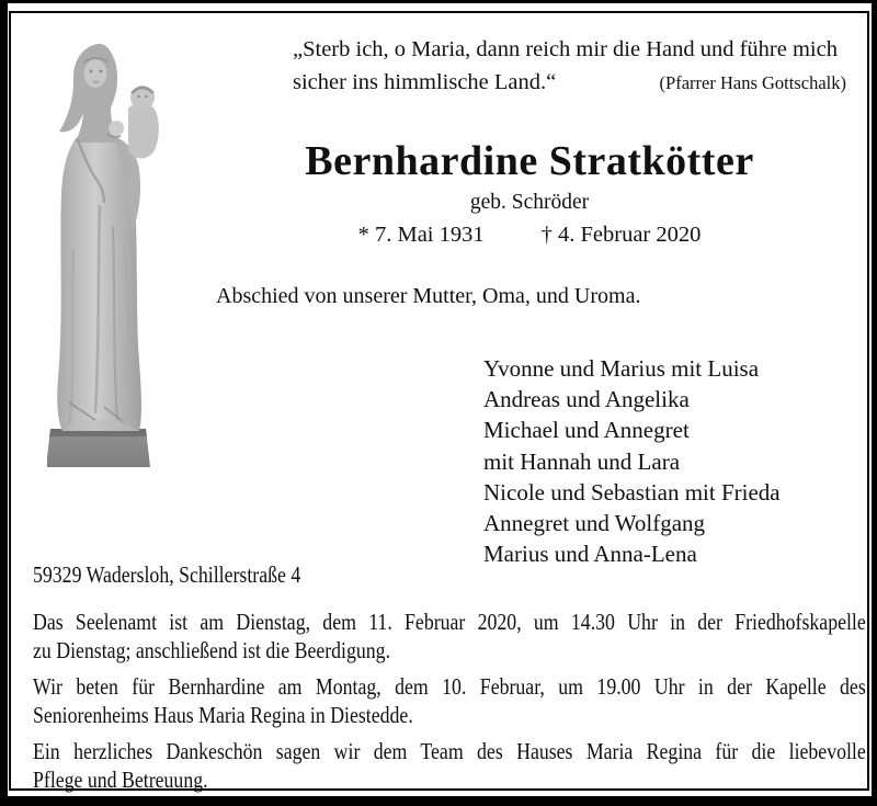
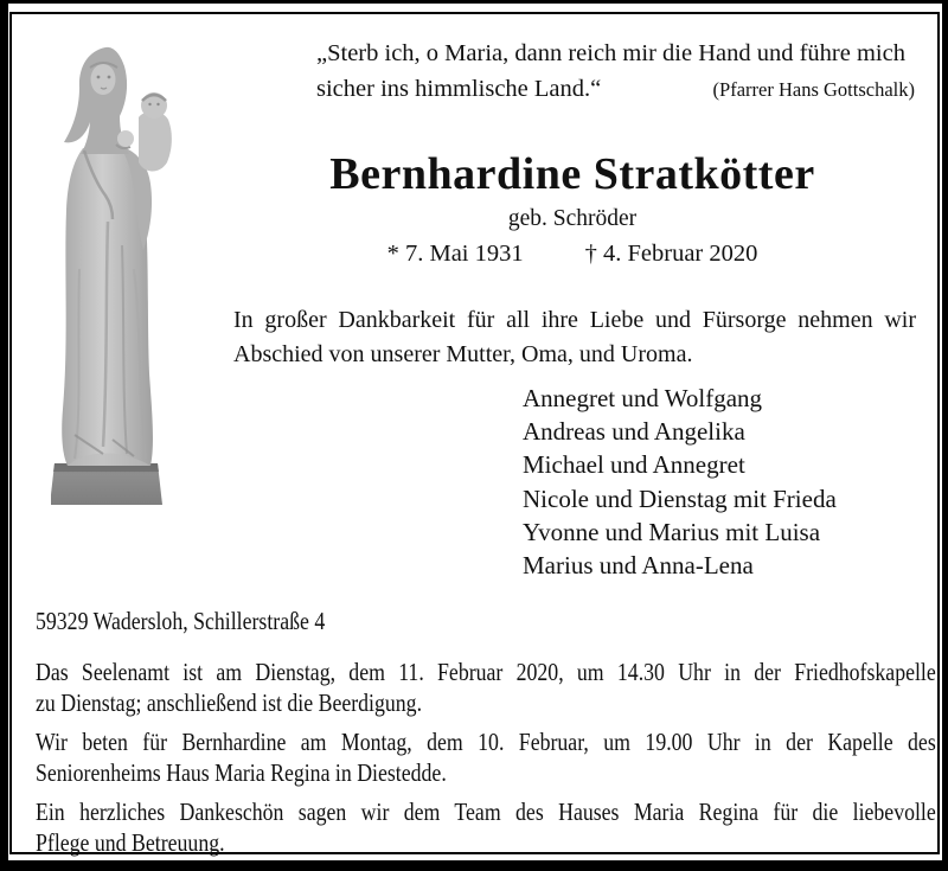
  „Sterb ich, o Maria, dann reich mir die Hand und führe mich
  sicher ins himmlische Land.“
  (Pfarrer Hans Gottschalk)
  Bernhardine Stratkötter
  geb. Schröder
  * 7. Mai 1931 † 4. Februar 2020
+ In großer Dankbarkeit für all ihre Liebe und Fürsorge nehmen wir
  Abschied von unserer Mutter, Oma, und Uroma.
- Yvonne und Marius mit Luisa
+ Annegret und Wolfgang
  Andreas und Angelika
  Michael und Annegret
- mit Hannah und Lara
- Nicole und Sebastian mit Frieda
+ Nicole und Dienstag mit Frieda
- Annegret und Wolfgang
+ Yvonne und Marius mit Luisa
  Marius und Anna-Lena
  59329 Wadersloh, Schillerstraße 4
  Das Seelenamt ist am Dienstag, dem 11. Februar 2020, um 14.30 Uhr in der Friedhofskapelle
  zu Dienstag; anschließend ist die Beerdigung.
  Wir beten für Bernhardine am Montag, dem 10. Februar, um 19.00 Uhr in der Kapelle des
  Seniorenheims Haus Maria Regina in Diestedde.
  Ein herzliches Dankeschön sagen wir dem Team des Hauses Maria Regina für die liebevolle
  Pflege und Betreuung.
